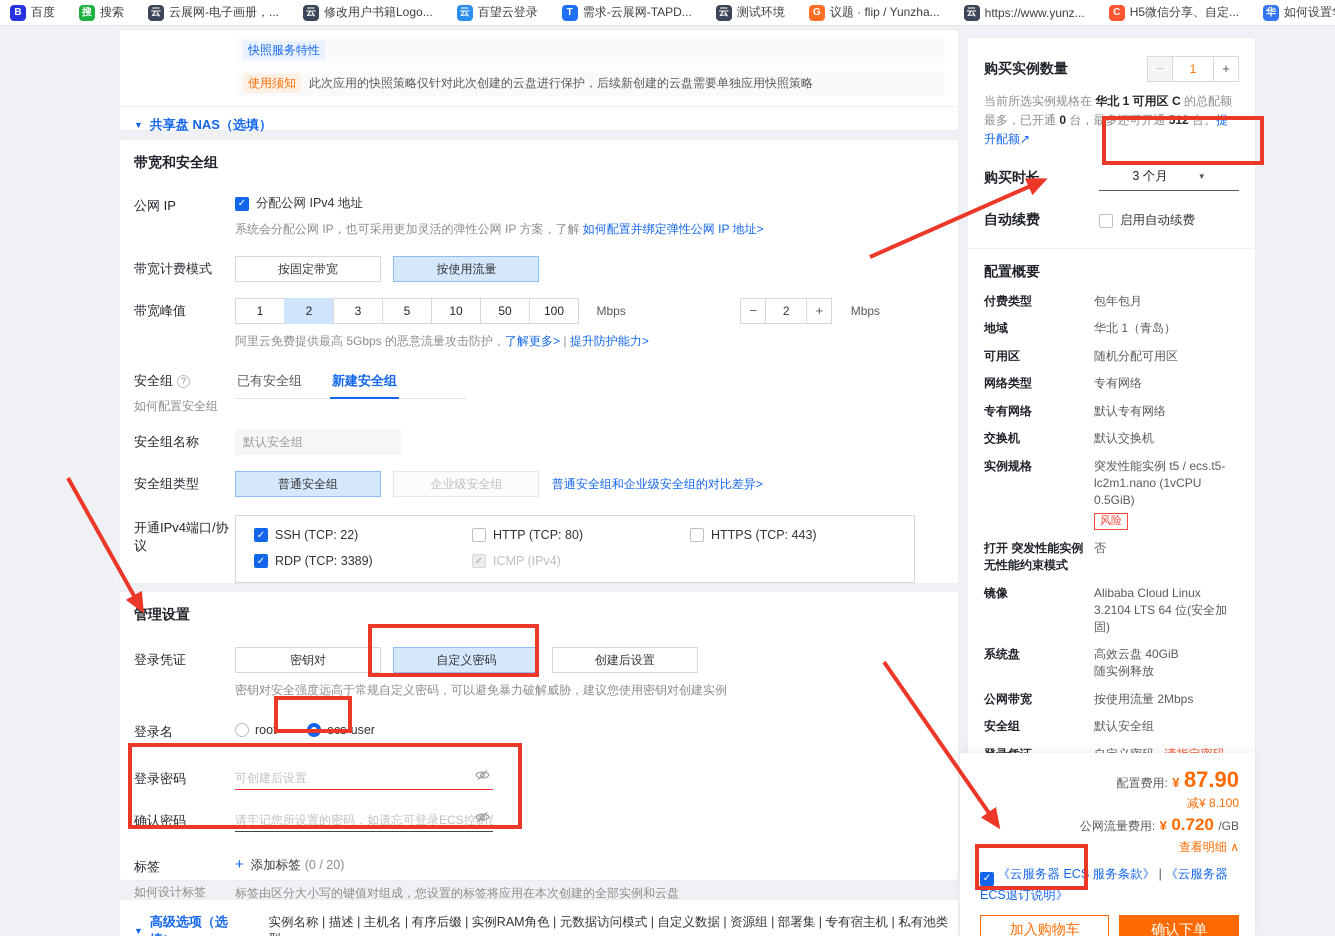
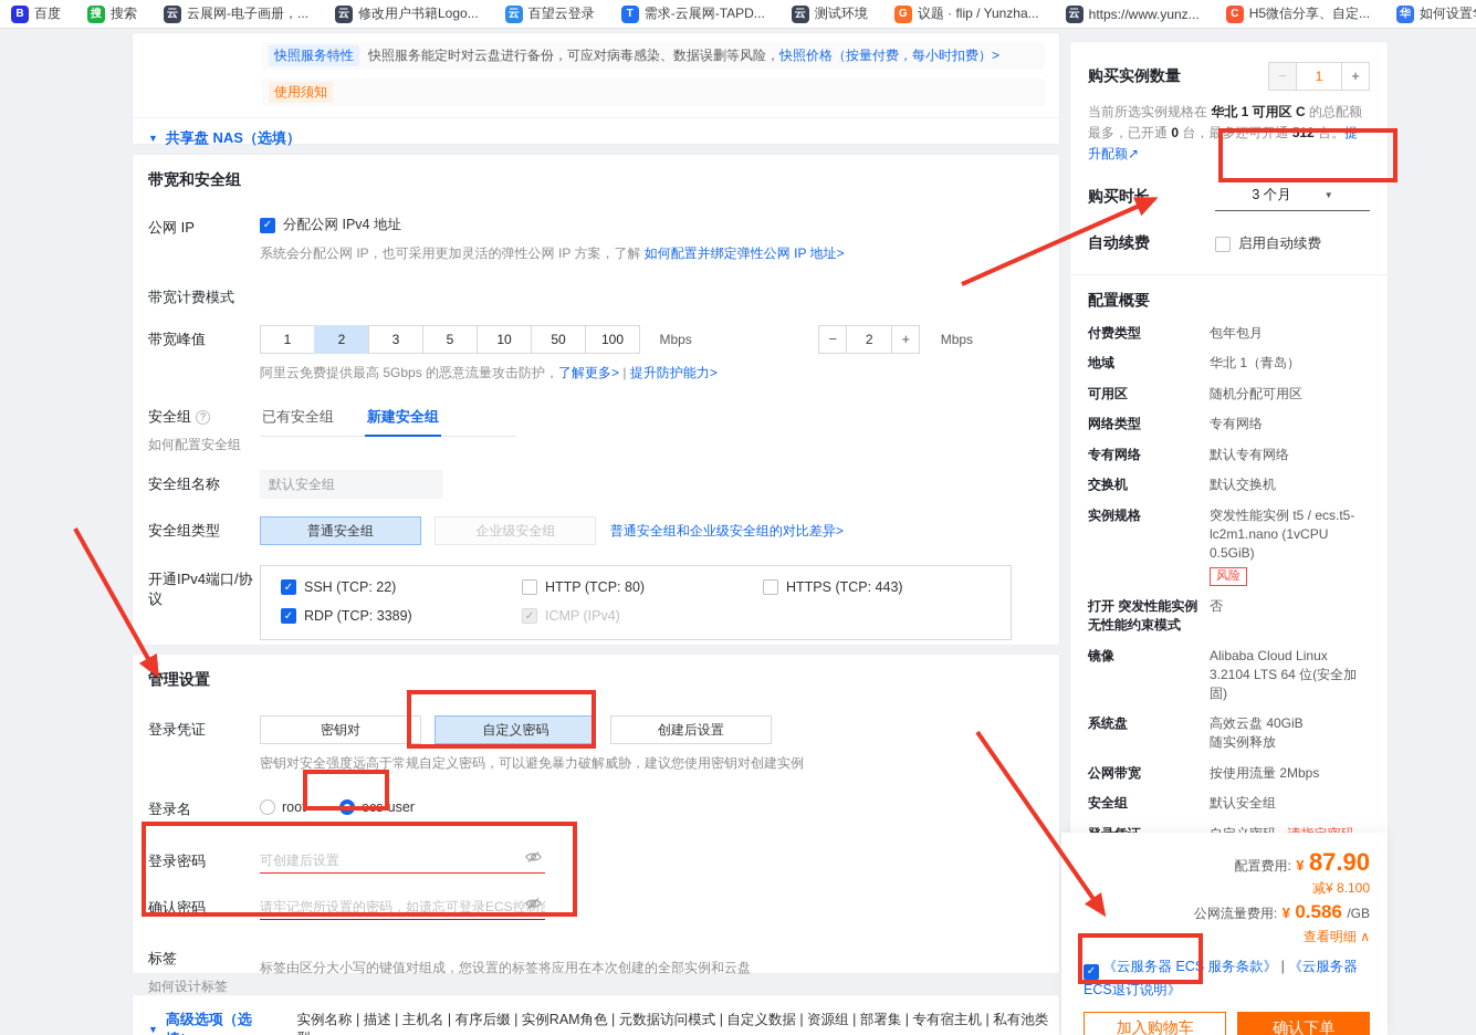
  B
  百度
  搜
  搜索
  云
  云展网-电子画册，...
  云
  修改用户书籍Logo...
  云
  百望云登录
  T
  需求-云展网-TAPD...
  云
  测试环境
  G
  议题 · flip / Yunzha...
  云
  https://www.yunz...
  C
  H5微信分享、自定...
  华
  快照服务特性
+ 快照服务能定时对云盘进行备份，可应对病毒感染、数据误删等风险，快照价格（按量付费，每小时扣费）>
  使用须知
- 此次应用的快照策略仅针对此次创建的云盘进行保护，后续新创建的云盘需要单独应用快照策略
  ▼
  共享盘 NAS（选填）
  带宽和安全组
  公网 IP
  ✓
  分配公网 IPv4 地址
  系统会分配公网 IP，也可采用更加灵活的弹性公网 IP 方案，了解 如何配置并绑定弹性公网 IP 地址>
  带宽计费模式
- 按固定带宽 按使用流量
  带宽峰值
  1 2 3 5 10 50 100 Mbps
  −
  2
  +
  Mbps
  阿里云免费提供最高 5Gbps 的恶意流量攻击防护，了解更多> | 提升防护能力>
  安全组 ?
  如何配置安全组
  已有安全组
  新建安全组
  安全组名称
  默认安全组
  安全组类型
  普通安全组 企业级安全组 普通安全组和企业级安全组的对比差异>
  开通IPv4端口/协议
  ✓
  SSH (TCP: 22)
  HTTP (TCP: 80)
  HTTPS (TCP: 443)
  ✓
  RDP (TCP: 3389)
  ✓
  ICMP (IPv4)
  管理设置
  登录凭证
  密钥对 自定义密码 创建后设置
  密钥对安全强度远高于常规自定义密码，可以避免暴力破解威胁，建议您使用密钥对创建实例
  登录名
  roo
  登录密码
  可创建后设置
  确认密码
  请牢记您所设置的密码，如遗忘可登录ECS控制
  标签
  如何设计标签
- + 添加标签 (0 / 20)
  标签由区分大小写的键值对组成，您设置的标签将应用在本次创建的全部实例和云盘
  ▼
  高级选项（选
  实例名称 | 描述 | 主机名 | 有序后缀 | 实例RAM角色 | 元数据访问模式 | 自定义数据 | 资源组 | 部署集 | 专有宿主机 | 私有池类
  购买实例数量
  −
  1
  +
  当前所选实例规格在 华北 1 可用区 C 的总配额最多，已开通 0 台，最升配额↗
  购买时长
  3 个月
  ▼
  自动续费
  启用自动续费
  配置概要
  付费类型
  包年包月
  地域
  华北 1（青岛）
  可用区
  随机分配可用区
  网络类型
  专有网络
  专有网络
  默认专有网络
  交换机
  默认交换机
  实例规格
  突发性能实例 t5 / ecs.t5-lc2m1.nano (1vCPU 0.5GiB)
  风险
  打开 突发性能实例 无性能约束模式
  否
  镜像
  Alibaba Cloud Linux 3.2104 LTS 64 位(安全加固)
  系统盘
  高效云盘 40GiB
  随实例释放
  公网带宽
  按使用流量 2Mbps
  安全组
  默认安全组
  配置费用: ¥ 87.90
  减¥ 8.100
- 公网流量费用: ¥ 0.720 /GB
+ 公网流量费用: ¥ 0.586 /GB
  查看明细 ∧
  ✓ 《云服务器 EC 服务条款》 | 《云服务器ECS退订说明》
  加入购物车
  确认下单
